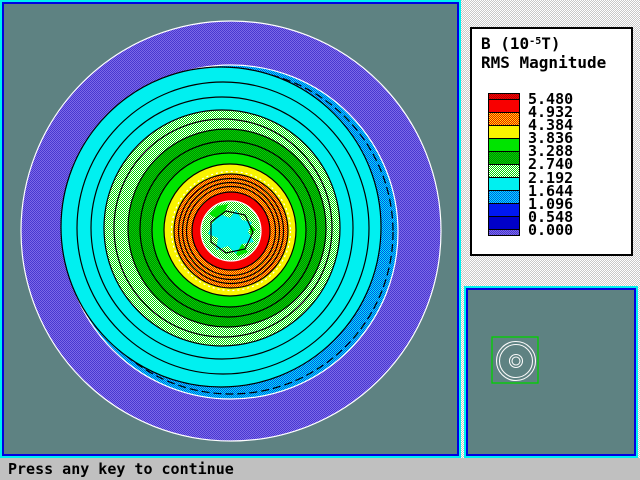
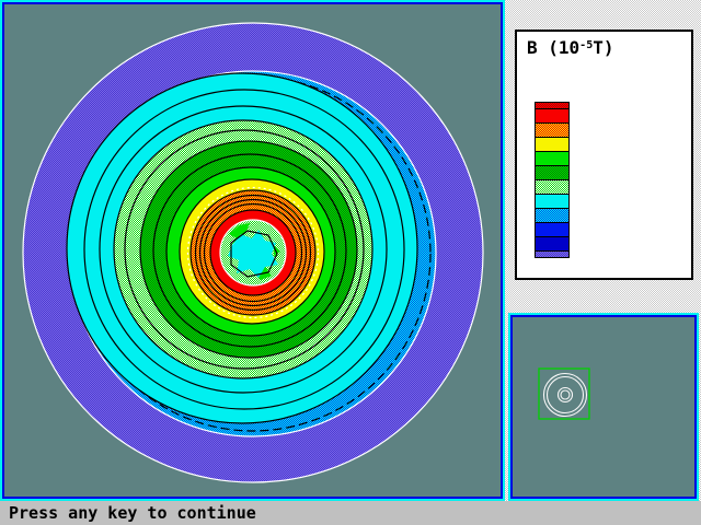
  B (10-5T)
- RMS Magnitude
- 5.480
- 4.932
- 4.384
- 3.836
- 3.288
- 2.740
- 2.192
- 1.644
- 1.096
- 0.548
- 0.000
  Press any key to continue
